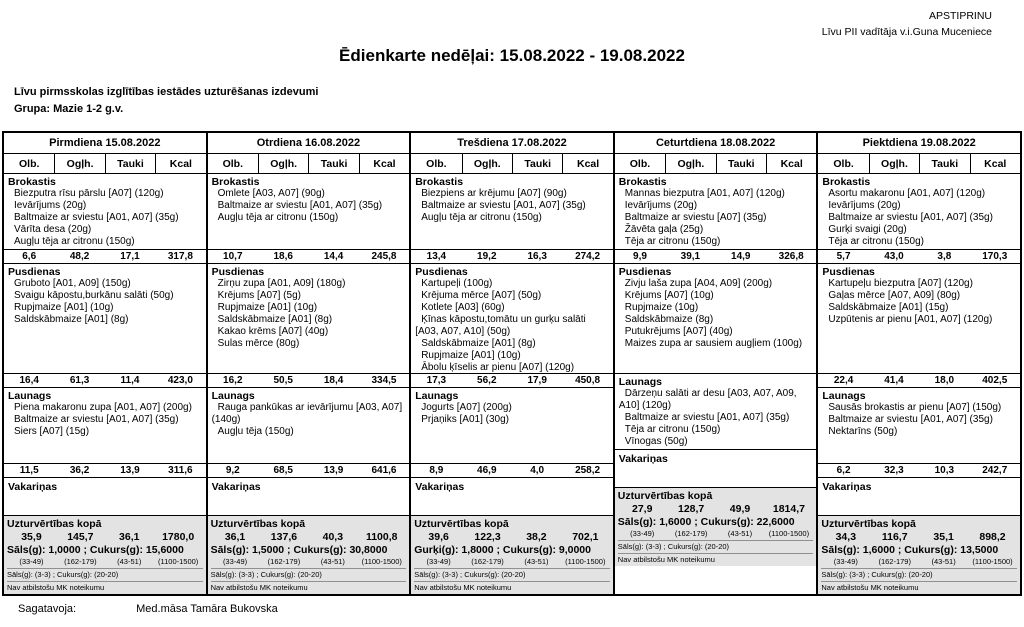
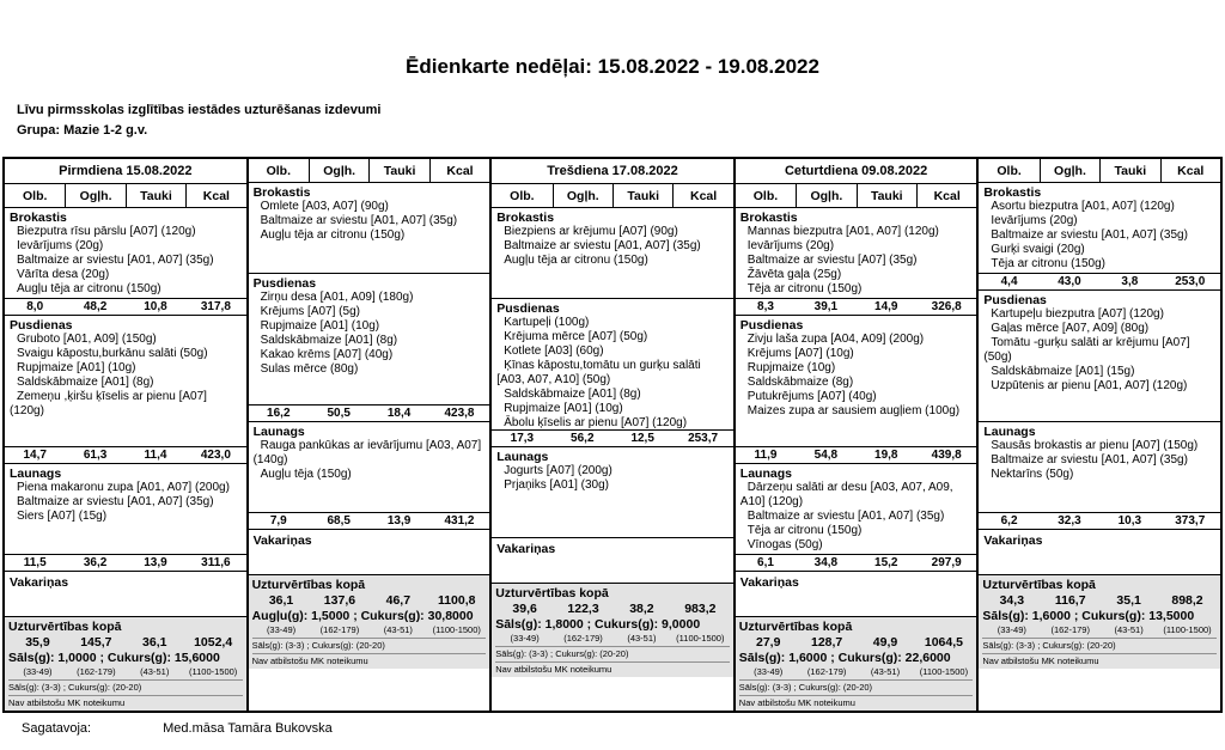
- APSTIPRINU
- Līvu PII vadītāja v.i.Guna Muceniece
  Ēdienkarte nedēļai: 15.08.2022 - 19.08.2022
  Līvu pirmsskolas izglītības iestādes uzturēšanas izdevumi
  Grupa: Mazie 1-2 g.v.
  Pirmdiena 15.08.2022
  Olb.
  Ogļh.
  Tauki
  Kcal
  Brokastis
  Biezputra rīsu pārslu [A07] (120g)
  Ievārījums (20g)
  Baltmaize ar sviestu [A01, A07] (35g)
  Vārīta desa (20g)
  Augļu tēja ar citronu (150g)
- 6,6
+ 8,0
  48,2
- 17,1
+ 10,8
  317,8
  Pusdienas
  Gruboto [A01, A09] (150g)
  Svaigu kāpostu,burkānu salāti (50g)
  Rupjmaize [A01] (10g)
  Saldskābmaize [A01] (8g)
+ Zemeņu ,ķiršu ķīselis ar pienu [A07] (120g)
- 16,4
+ 14,7
  61,3
  11,4
  423,0
  Launags
  Piena makaronu zupa [A01, A07] (200g)
  Baltmaize ar sviestu [A01, A07] (35g)
  Siers [A07] (15g)
  11,5
  36,2
  13,9
  311,6
  Vakariņas
  Uzturvērtības kopā
  35,9
  145,7
  36,1
- 1780,0
+ 1052,4
  Sāls(g): 1,0000 ; Cukurs(g): 15,6000
  (33-49)
  (162-179)
  (43-51)
  (1100-1500)
  Sāls(g): (3-3) ; Cukurs(g): (20-20)
  Nav atbilstošu MK noteikumu
- Otrdiena 16.08.2022
  Olb.
  Ogļh.
  Tauki
  Kcal
  Brokastis
  Omlete [A03, A07] (90g)
  Baltmaize ar sviestu [A01, A07] (35g)
  Augļu tēja ar citronu (150g)
- 10,7
- 18,6
- 14,4
- 245,8
  Pusdienas
- Zirņu zupa [A01, A09] (180g)
+ Zirņu desa [A01, A09] (180g)
  Krējums [A07] (5g)
  Rupjmaize [A01] (10g)
  Saldskābmaize [A01] (8g)
  Kakao krēms [A07] (40g)
  Sulas mērce (80g)
  16,2
  50,5
  18,4
- 334,5
+ 423,8
  Launags
  Rauga pankūkas ar ievārījumu [A03, A07] (140g)
  Augļu tēja (150g)
- 9,2
+ 7,9
  68,5
  13,9
- 641,6
+ 431,2
  Vakariņas
  Uzturvērtības kopā
  36,1
  137,6
- 40,3
+ 46,7
  1100,8
- Sāls(g): 1,5000 ; Cukurs(g): 30,8000
+ Augļu(g): 1,5000 ; Cukurs(g): 30,8000
  (33-49)
  (162-179)
  (43-51)
  (1100-1500)
  Sāls(g): (3-3) ; Cukurs(g): (20-20)
  Nav atbilstošu MK noteikumu
  Trešdiena 17.08.2022
  Olb.
  Ogļh.
  Tauki
  Kcal
  Brokastis
  Biezpiens ar krējumu [A07] (90g)
  Baltmaize ar sviestu [A01, A07] (35g)
  Augļu tēja ar citronu (150g)
- 13,4
- 19,2
- 16,3
- 274,2
  Pusdienas
  Kartupeļi (100g)
  Krējuma mērce [A07] (50g)
  Kotlete [A03] (60g)
  Ķīnas kāpostu,tomātu un gurķu salāti [A03, A07, A10] (50g)
  Saldskābmaize [A01] (8g)
  Rupjmaize [A01] (10g)
  Ābolu ķīselis ar pienu [A07] (120g)
  17,3
  56,2
- 17,9
+ 12,5
- 450,8
+ 253,7
  Launags
  Jogurts [A07] (200g)
  Prjaņiks [A01] (30g)
- 8,9
- 46,9
- 4,0
- 258,2
  Vakariņas
  Uzturvērtības kopā
  39,6
  122,3
  38,2
- 702,1
+ 983,2
- Gurķi(g): 1,8000 ; Cukurs(g): 9,0000
+ Sāls(g): 1,8000 ; Cukurs(g): 9,0000
  (33-49)
  (162-179)
  (43-51)
  (1100-1500)
  Sāls(g): (3-3) ; Cukurs(g): (20-20)
  Nav atbilstošu MK noteikumu
- Ceturtdiena 18.08.2022
+ Ceturtdiena 09.08.2022
  Olb.
  Ogļh.
  Tauki
  Kcal
  Brokastis
  Mannas biezputra [A01, A07] (120g)
  Ievārījums (20g)
  Baltmaize ar sviestu [A07] (35g)
  Žāvēta gaļa (25g)
  Tēja ar citronu (150g)
- 9,9
+ 8,3
  39,1
  14,9
  326,8
  Pusdienas
  Zivju laša zupa [A04, A09] (200g)
  Krējums [A07] (10g)
  Rupjmaize (10g)
  Saldskābmaize (8g)
  Putukrējums [A07] (40g)
  Maizes zupa ar sausiem augļiem (100g)
+ 11,9
+ 54,8
+ 19,8
+ 439,8
  Launags
  Dārzeņu salāti ar desu [A03, A07, A09, A10] (120g)
  Baltmaize ar sviestu [A01, A07] (35g)
  Tēja ar citronu (150g)
  Vīnogas (50g)
+ 6,1
+ 34,8
+ 15,2
+ 297,9
  Vakariņas
  Uzturvērtības kopā
  27,9
  128,7
  49,9
- 1814,7
+ 1064,5
  Sāls(g): 1,6000 ; Cukurs(g): 22,6000
  (33-49)
  (162-179)
  (43-51)
  (1100-1500)
  Sāls(g): (3-3) ; Cukurs(g): (20-20)
  Nav atbilstošu MK noteikumu
- Piektdiena 19.08.2022
  Olb.
  Ogļh.
  Tauki
  Kcal
  Brokastis
- Asortu makaronu [A01, A07] (120g)
+ Asortu biezputra [A01, A07] (120g)
  Ievārījums (20g)
  Baltmaize ar sviestu [A01, A07] (35g)
  Gurķi svaigi (20g)
  Tēja ar citronu (150g)
- 5,7
+ 4,4
  43,0
  3,8
- 170,3
+ 253,0
  Pusdienas
  Kartupeļu biezputra [A07] (120g)
  Gaļas mērce [A07, A09] (80g)
+ Tomātu -gurķu salāti ar krējumu [A07] (50g)
  Saldskābmaize [A01] (15g)
  Uzpūtenis ar pienu [A01, A07] (120g)
- 22,4
- 41,4
- 18,0
- 402,5
  Launags
  Sausās brokastis ar pienu [A07] (150g)
  Baltmaize ar sviestu [A01, A07] (35g)
  Nektarīns (50g)
  6,2
  32,3
  10,3
- 242,7
+ 373,7
  Vakariņas
  Uzturvērtības kopā
  34,3
  116,7
  35,1
  898,2
  Sāls(g): 1,6000 ; Cukurs(g): 13,5000
  (33-49)
  (162-179)
  (43-51)
  (1100-1500)
  Sāls(g): (3-3) ; Cukurs(g): (20-20)
  Nav atbilstošu MK noteikumu
  Sagatavoja:
  Med.māsa Tamāra Bukovska
